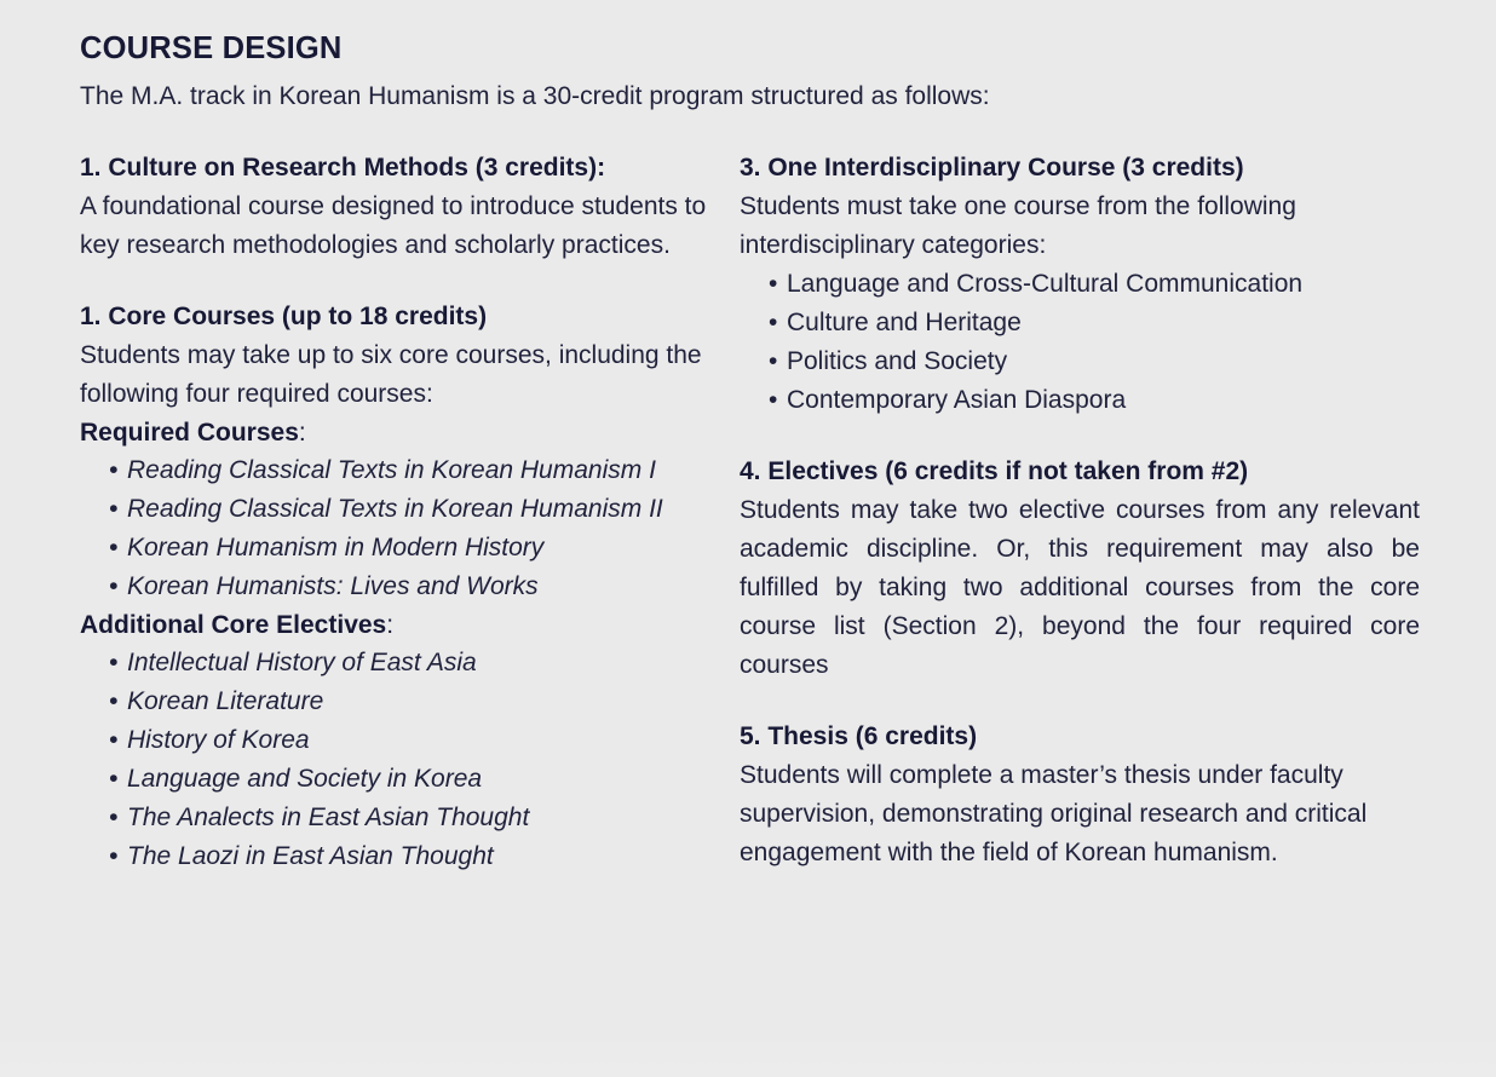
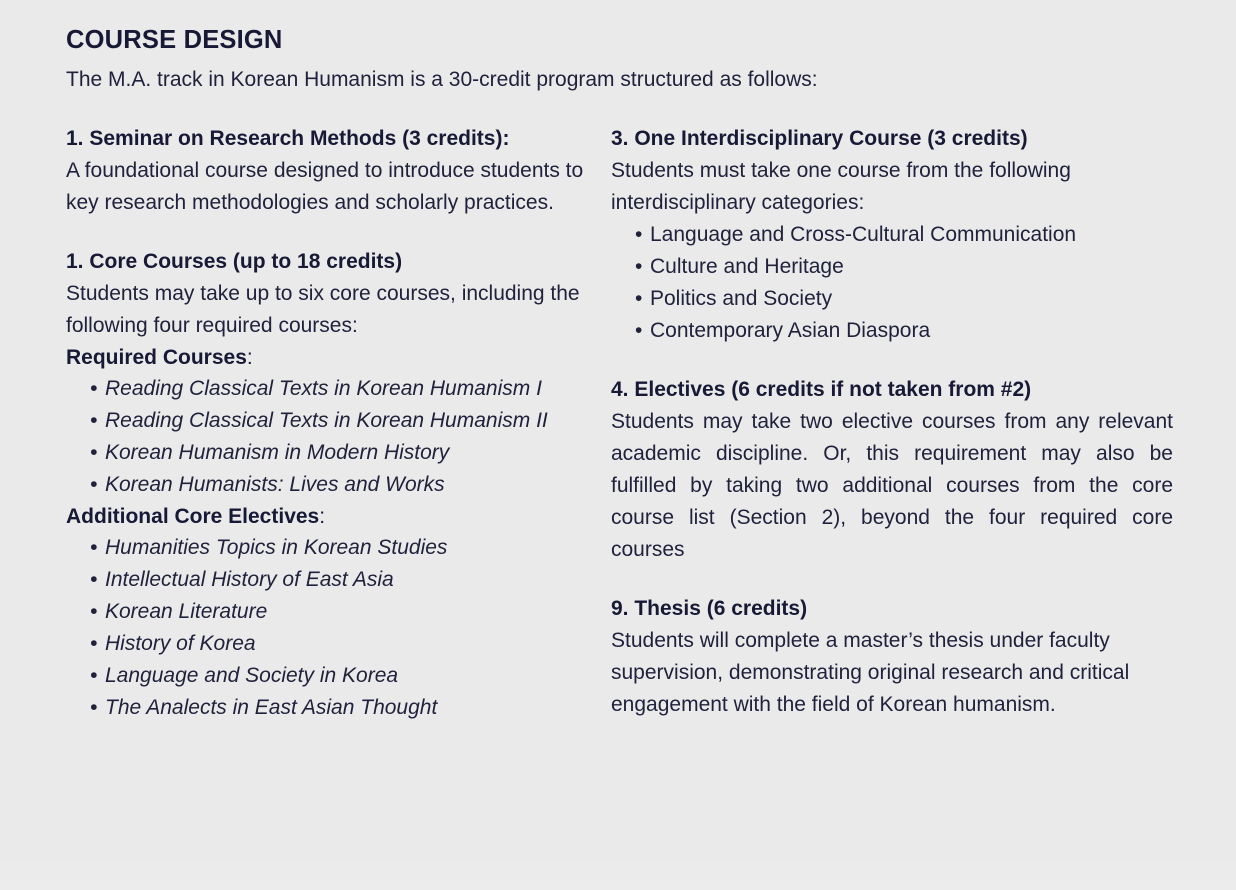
  COURSE DESIGN
  The M.A. track in Korean Humanism is a 30-credit program structured as follows:
- 1. Culture on Research Methods (3 credits):
+ 1. Seminar on Research Methods (3 credits):
  A foundational course designed to introduce students to key research methodologies and scholarly practices.
  1. Core Courses (up to 18 credits)
  Students may take up to six core courses, including the following four required courses:
  Required Courses:
  Reading Classical Texts in Korean Humanism I
  Reading Classical Texts in Korean Humanism II
  Korean Humanism in Modern History
  Korean Humanists: Lives and Works
  Additional Core Electives:
+ Humanities Topics in Korean Studies
  Intellectual History of East Asia
  Korean Literature
  History of Korea
  Language and Society in Korea
  The Analects in East Asian Thought
- The Laozi in East Asian Thought
  3. One Interdisciplinary Course (3 credits)
  Students must take one course from the following interdisciplinary categories:
  Language and Cross-Cultural Communication
  Culture and Heritage
  Politics and Society
  Contemporary Asian Diaspora
  4. Electives (6 credits if not taken from #2)
  Students may take two elective courses from any relevant academic discipline. Or, this requirement may also be fulfilled by taking two additional courses from the core course list (Section 2), beyond the four required core courses
- 5. Thesis (6 credits)
+ 9. Thesis (6 credits)
  Students will complete a master’s thesis under faculty supervision, demonstrating original research and critical engagement with the field of Korean humanism.
